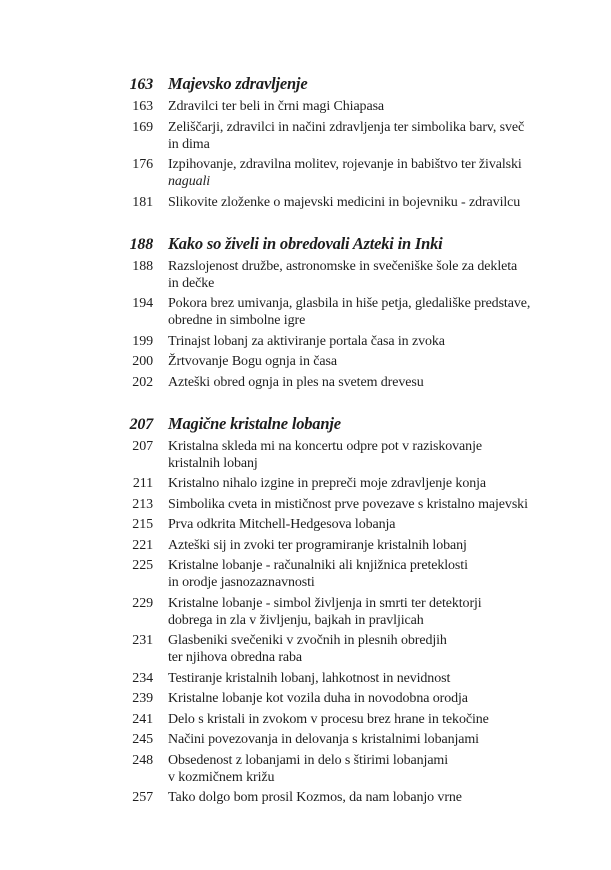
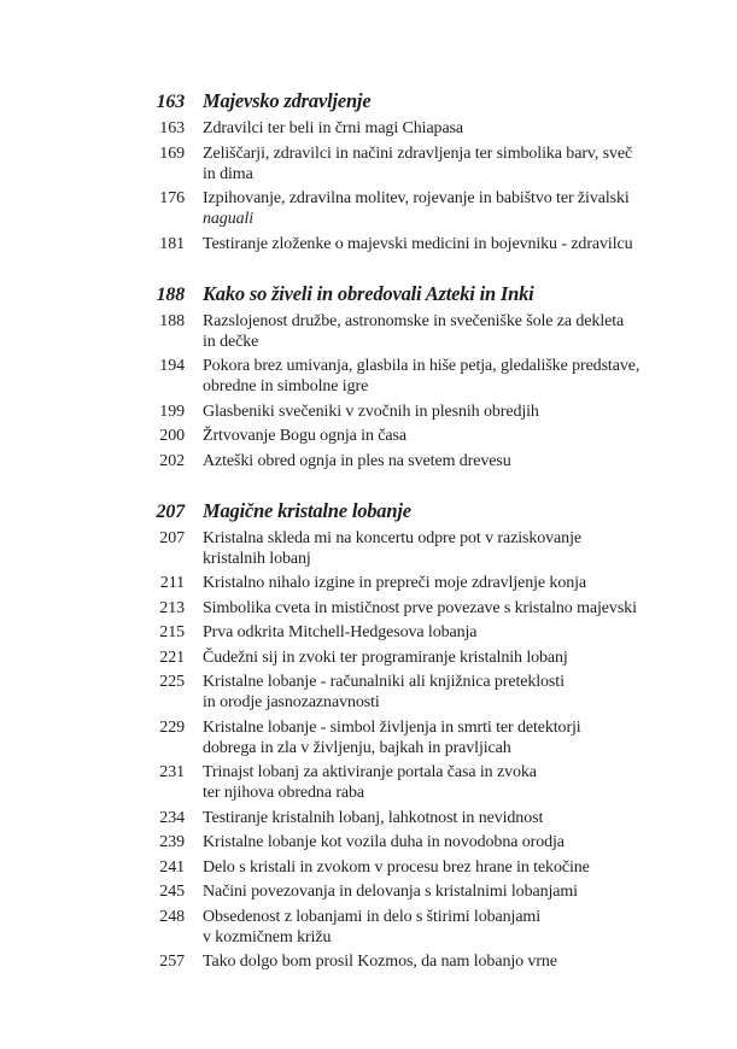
  163
  Majevsko zdravljenje
  163
  Zdravilci ter beli in črni magi Chiapasa
  169
  Zeliščarji, zdravilci in načini zdravljenja ter simbolika barv, sveč
  in dima
  176
  Izpihovanje, zdravilna molitev, rojevanje in babištvo ter živalski
  naguali
  181
- Slikovite zloženke o majevski medicini in bojevniku - zdravilcu
+ Testiranje zloženke o majevski medicini in bojevniku - zdravilcu
  188
  Kako so živeli in obredovali Azteki in Inki
  188
  Razslojenost družbe, astronomske in svečeniške šole za dekleta
  in dečke
  194
  Pokora brez umivanja, glasbila in hiše petja, gledališke predstave,
  obredne in simbolne igre
  199
- Trinajst lobanj za aktiviranje portala časa in zvoka
+ Glasbeniki svečeniki v zvočnih in plesnih obredjih
  200
  Žrtvovanje Bogu ognja in časa
  202
  Azteški obred ognja in ples na svetem drevesu
  207
  Magične kristalne lobanje
  207
  Kristalna skleda mi na koncertu odpre pot v raziskovanje
  kristalnih lobanj
  211
  Kristalno nihalo izgine in prepreči moje zdravljenje konja
  213
  Simbolika cveta in mističnost prve povezave s kristalno majevski
  215
  Prva odkrita Mitchell-Hedgesova lobanja
  221
- Azteški sij in zvoki ter programiranje kristalnih lobanj
+ Čudežni sij in zvoki ter programiranje kristalnih lobanj
  225
  Kristalne lobanje - računalniki ali knjižnica preteklosti
  in orodje jasnozaznavnosti
  229
  Kristalne lobanje - simbol življenja in smrti ter detektorji
  dobrega in zla v življenju, bajkah in pravljicah
  231
- Glasbeniki svečeniki v zvočnih in plesnih obredjih
+ Trinajst lobanj za aktiviranje portala časa in zvoka
  ter njihova obredna raba
  234
  Testiranje kristalnih lobanj, lahkotnost in nevidnost
  239
  Kristalne lobanje kot vozila duha in novodobna orodja
  241
  Delo s kristali in zvokom v procesu brez hrane in tekočine
  245
  Načini povezovanja in delovanja s kristalnimi lobanjami
  248
  Obsedenost z lobanjami in delo s štirimi lobanjami
  v kozmičnem križu
  257
  Tako dolgo bom prosil Kozmos, da nam lobanjo vrne
